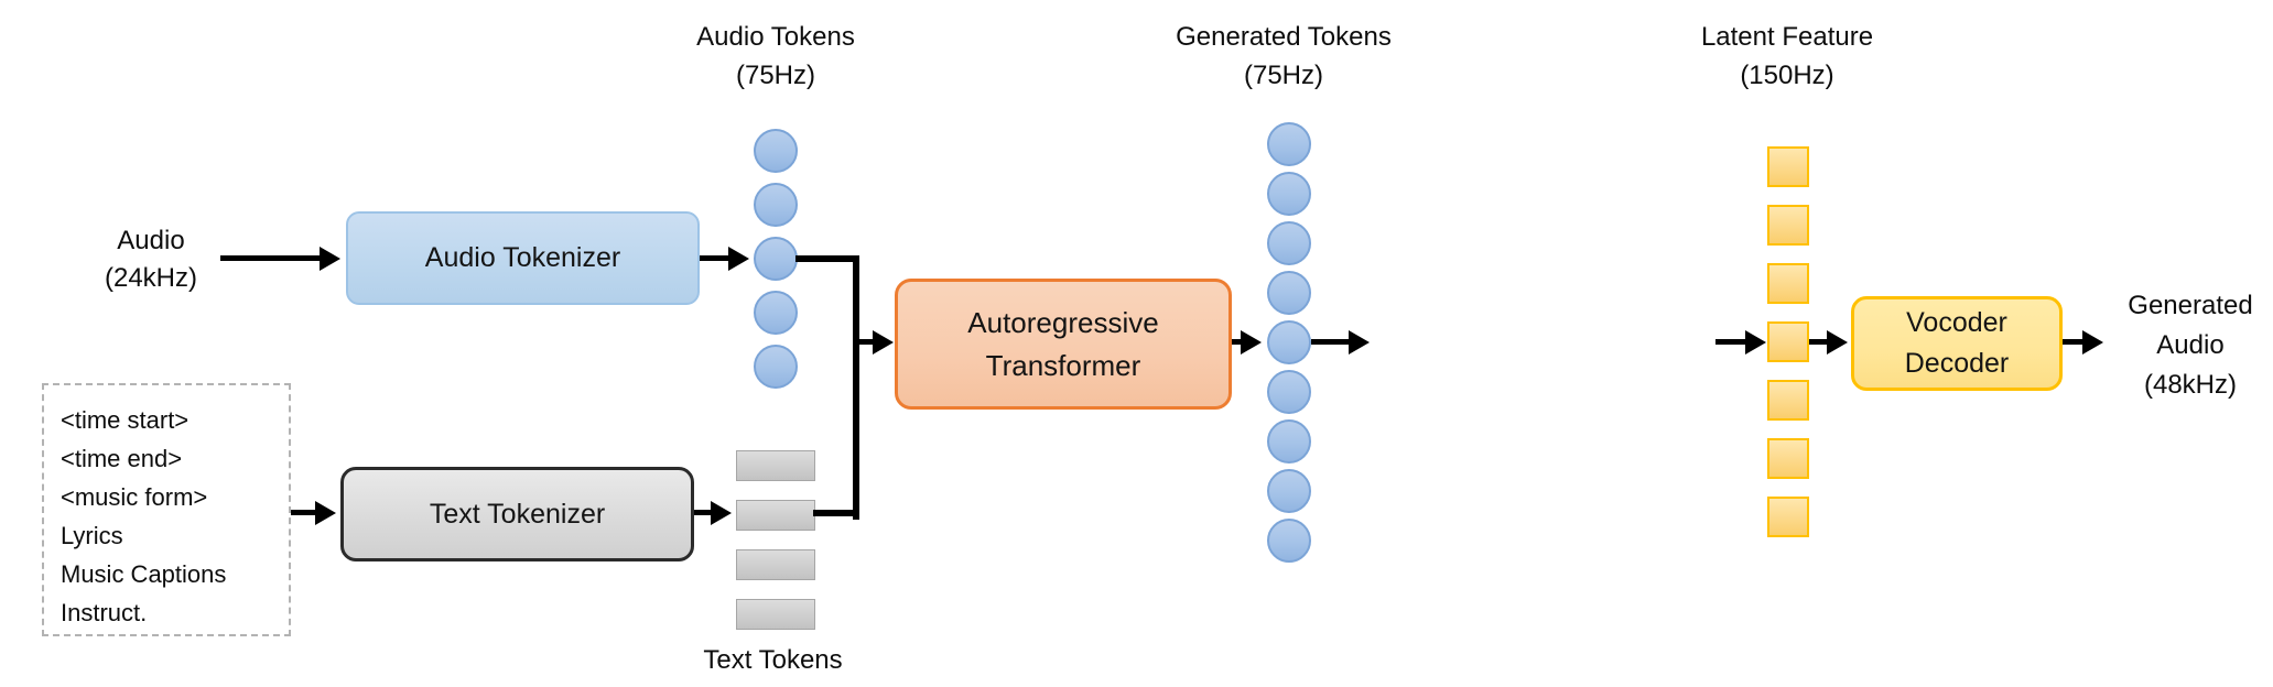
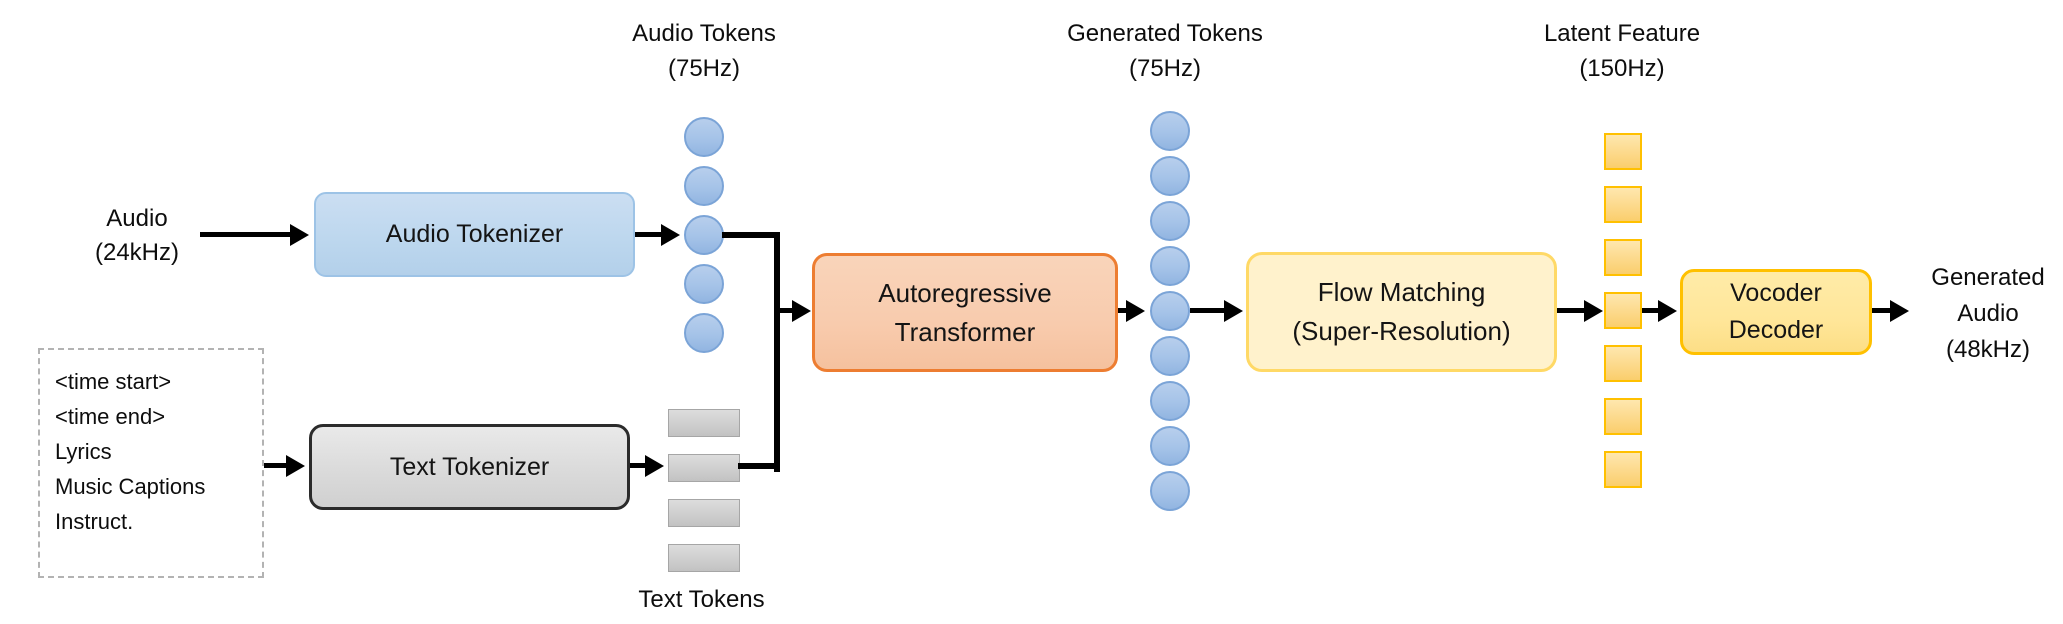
  Audio Tokens
  (75Hz)
  Generated Tokens
  (75Hz)
  Latent Feature
  (150Hz)
  Audio
  (24kHz)
  Audio Tokenizer
  <time start>
  <time end>
- <music form>
  Lyrics
  Music Captions
  Instruct.
  Text Tokenizer
  Text Tokens
  Autoregressive
  Transformer
+ Flow Matching
+ (Super-Resolution)
  Vocoder
  Decoder
  Generated
  Audio
  (48kHz)
